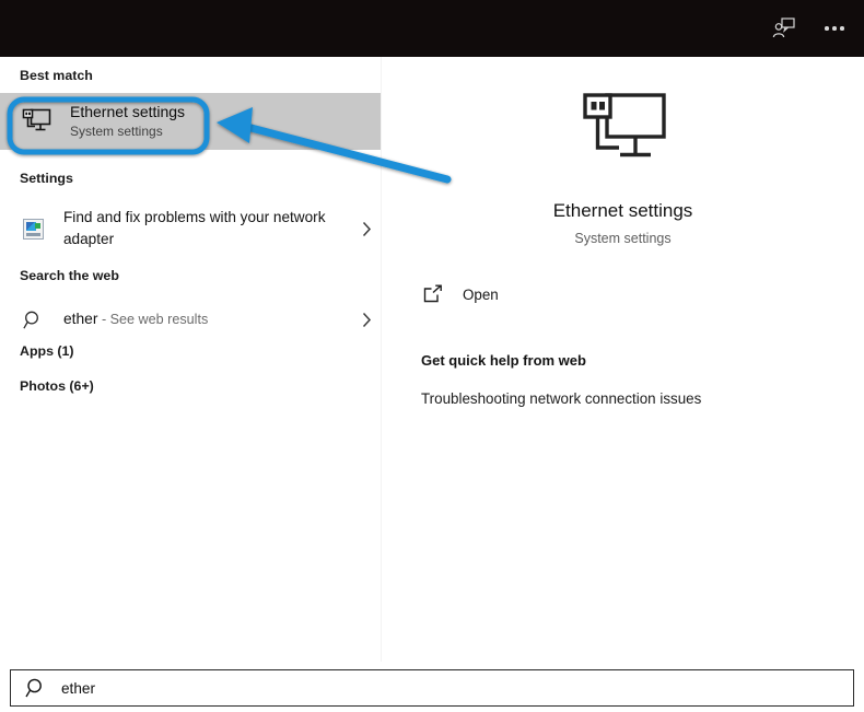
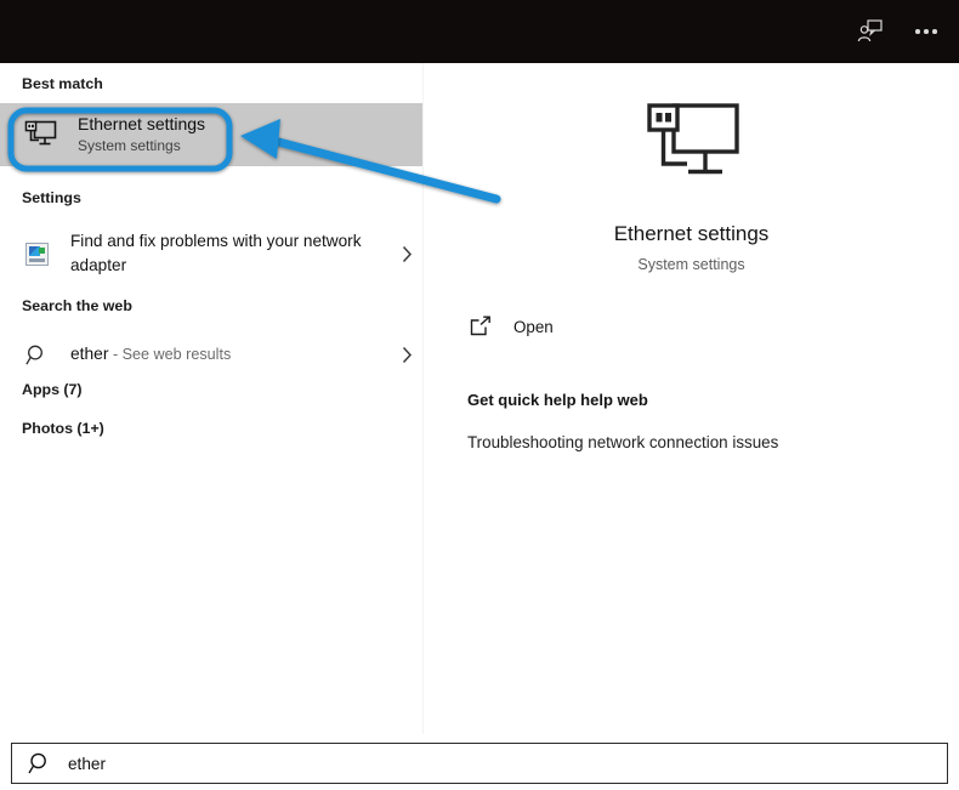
  Best match
  Ethernet settings
  System settings
  Settings
  Find and fix problems with your network adapter
  Search the web
  ether - See web results
- Apps (1)
+ Apps (7)
- Photos (6+)
+ Photos (1+)
  Ethernet settings
  System settings
  Open
- Get quick help from web
+ Get quick help help web
  Troubleshooting network connection issues
  ether
